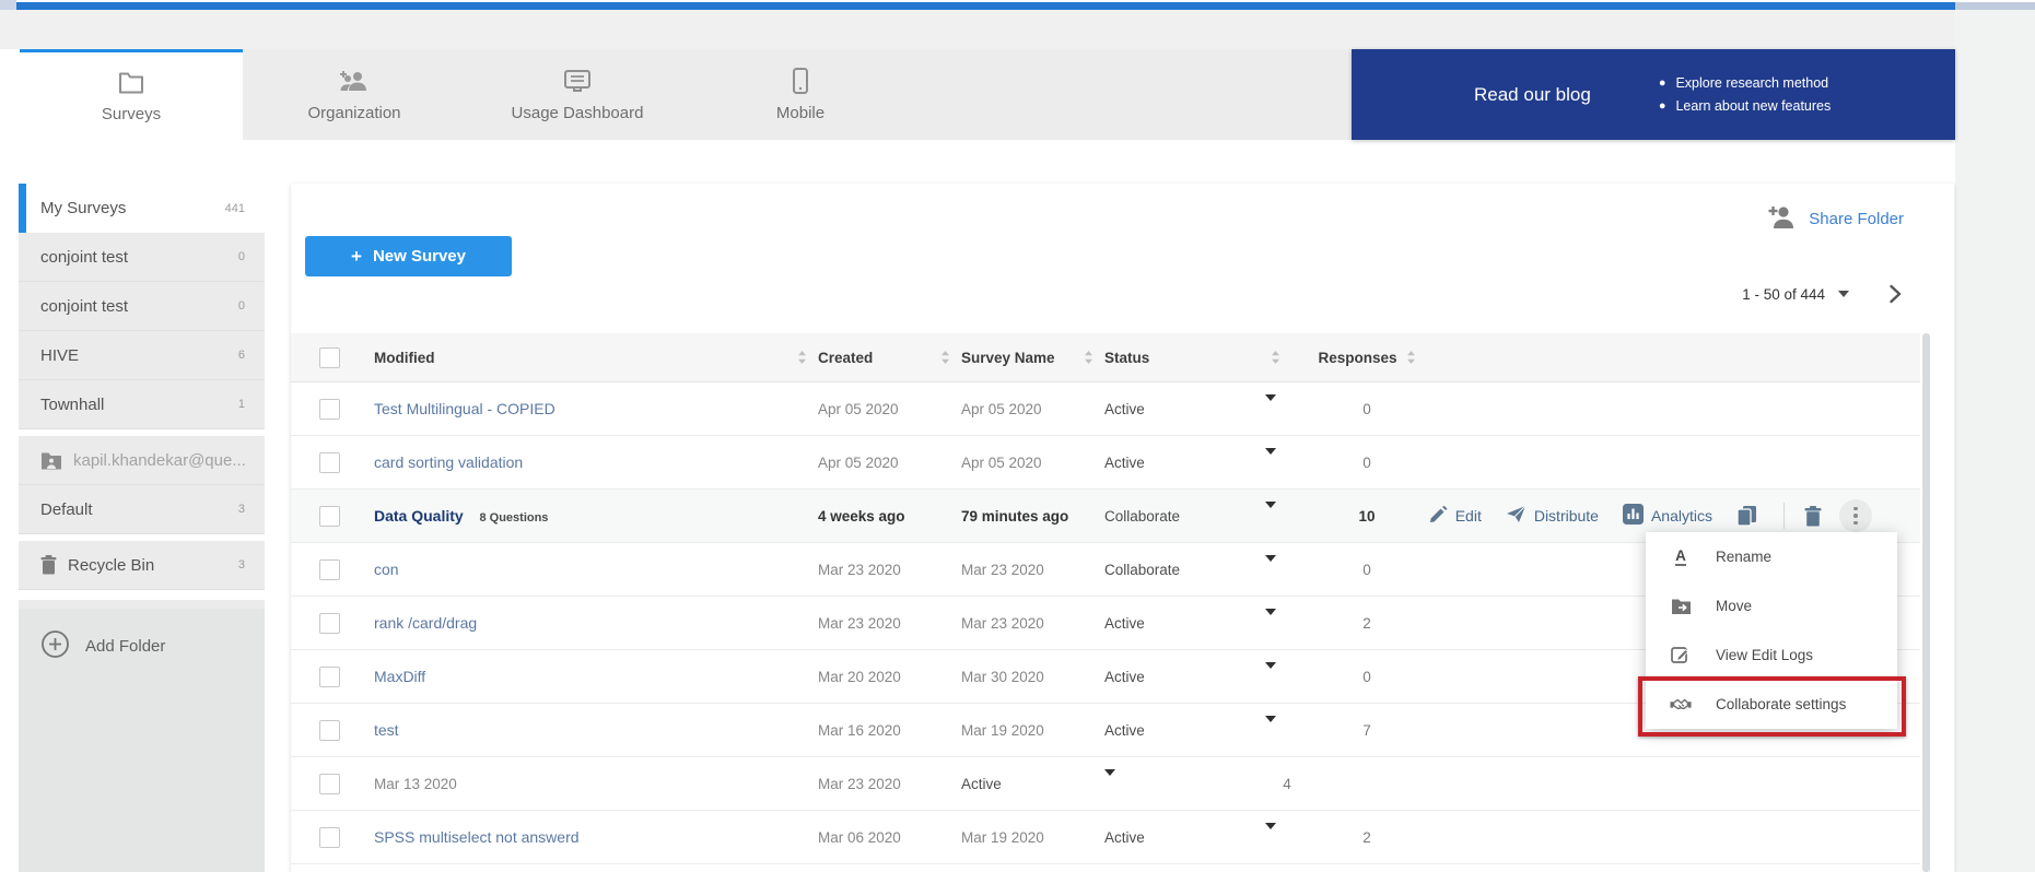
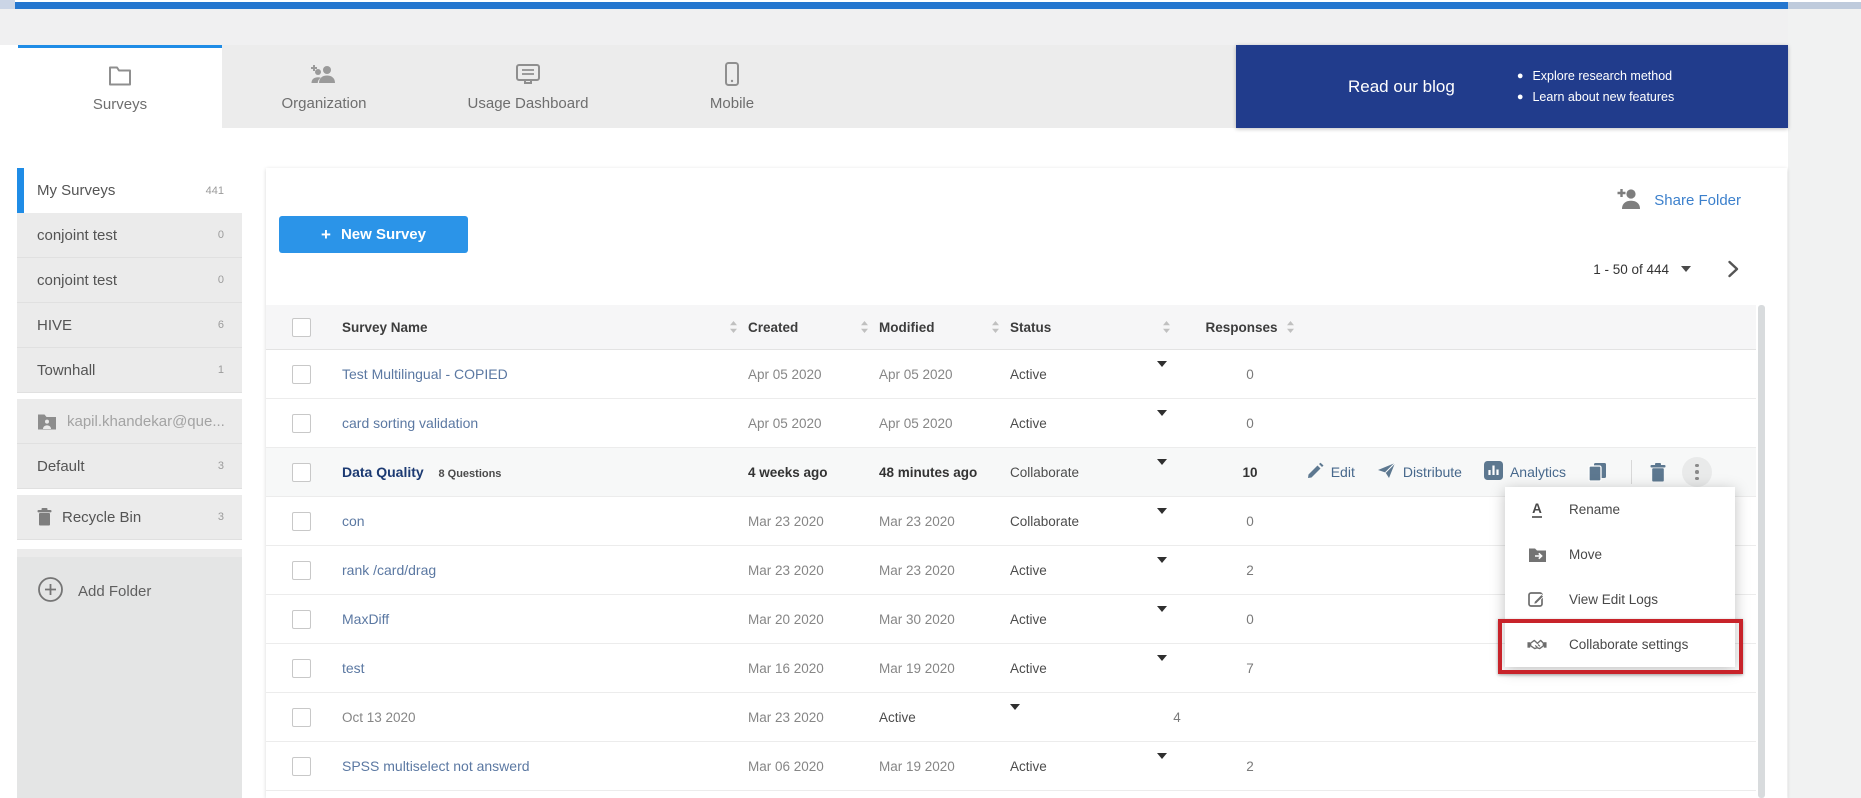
  Surveys
  Organization
  Usage Dashboard
  Mobile
  Read our blog
  ●
  Explore research method
  ●
  Learn about new features
  My Surveys
  441
  conjoint test
  0
  conjoint test
  0
  HIVE
  6
  Townhall
  1
  kapil.khandekar@que...
  Default
  3
  Recycle Bin
  3
  Add Folder
  Share Folder
  +
  New Survey
  1 - 50 of 444
- Modified
+ Survey Name
  Created
- Survey Name
+ Modified
  Status
  Responses
  Test Multilingual - COPIED
  Apr 05 2020
  Apr 05 2020
  Active
  0
  card sorting validation
  Apr 05 2020
  Apr 05 2020
  Active
  0
  Data Quality 8 Questions
  4 weeks ago
- 79 minutes ago
+ 48 minutes ago
  Collaborate
  10
  Edit
  Distribute
  Analytics
  con
  Mar 23 2020
  Mar 23 2020
  Collaborate
  0
  rank /card/drag
  Mar 23 2020
  Mar 23 2020
  Active
  2
  MaxDiff
  Mar 20 2020
  Mar 30 2020
  Active
  0
  test
  Mar 16 2020
  Mar 19 2020
  Active
  7
- Mar 13 2020
+ Oct 13 2020
  Mar 23 2020
  Active
  4
  SPSS multiselect not answerd
  Mar 06 2020
  Mar 19 2020
  Active
  2
  A
  Rename
  Move
  View Edit Logs
  Collaborate settings
